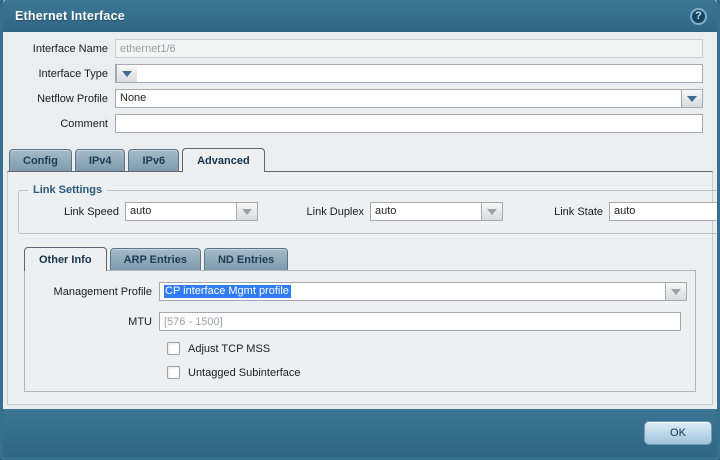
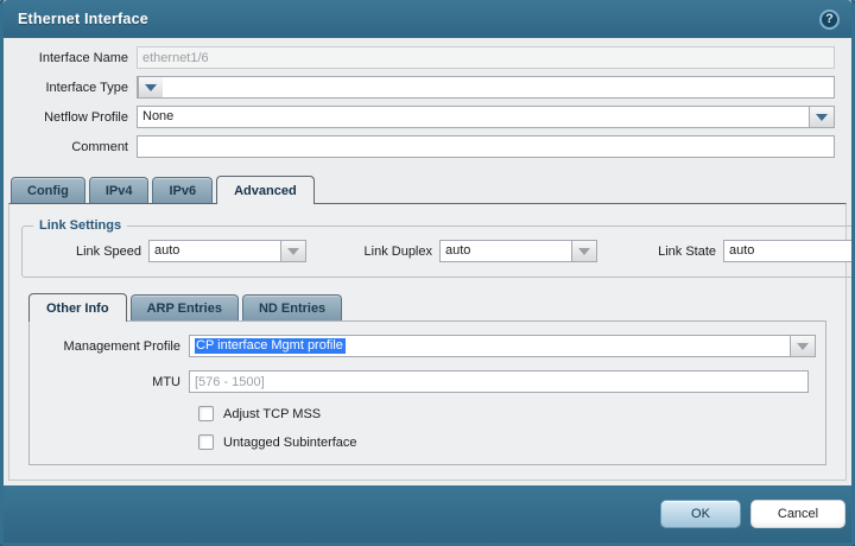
  Ethernet Interface
  ?
  Interface Name
  ethernet1/6
  Interface Type
  Netflow Profile
  None
  Comment
  Config
  IPv4
  IPv6
  Advanced
  Link Settings
  Link Speed
  auto
  Link Duplex
  auto
  Link State
  auto
  Other Info
  ARP Entries
  ND Entries
  Management Profile
  CP interface Mgmt profile
  MTU
  [576 - 1500]
  Adjust TCP MSS
  Untagged Subinterface
  OK
+ Cancel
